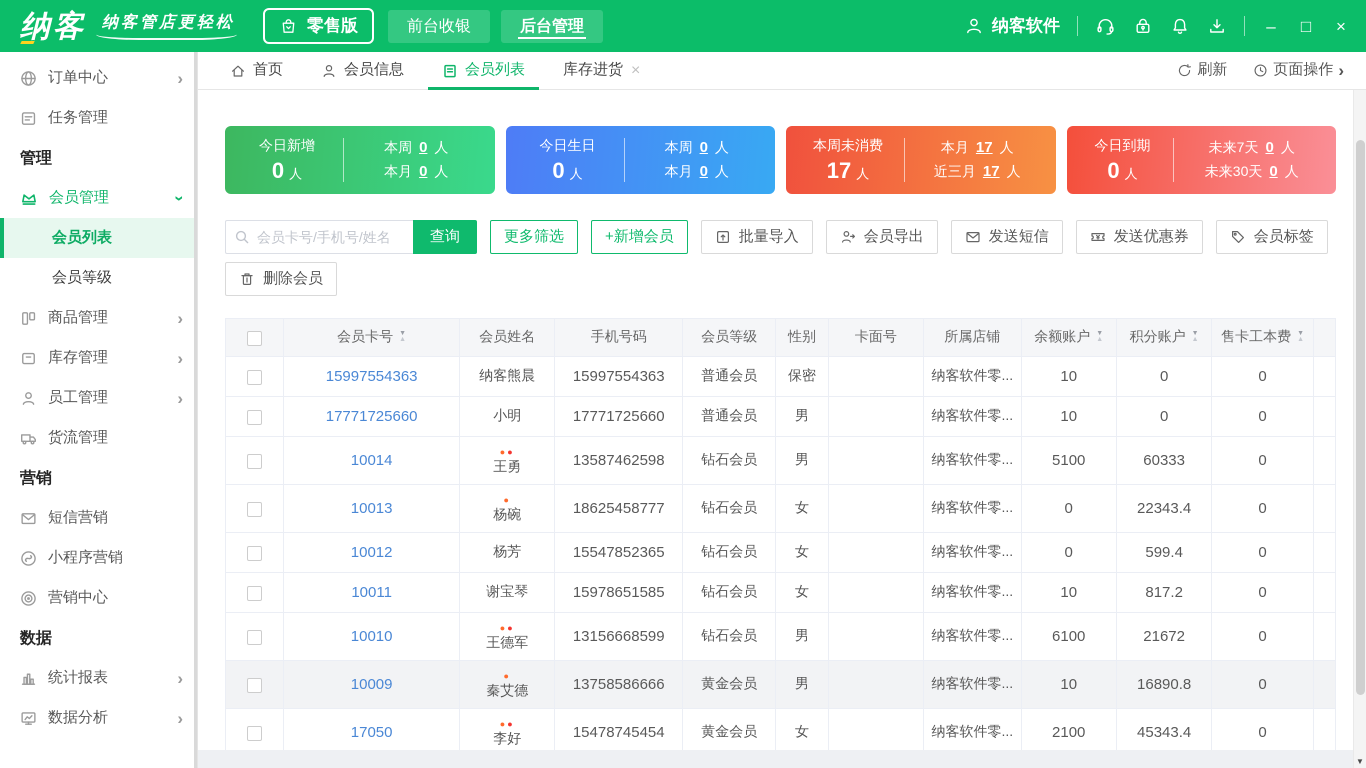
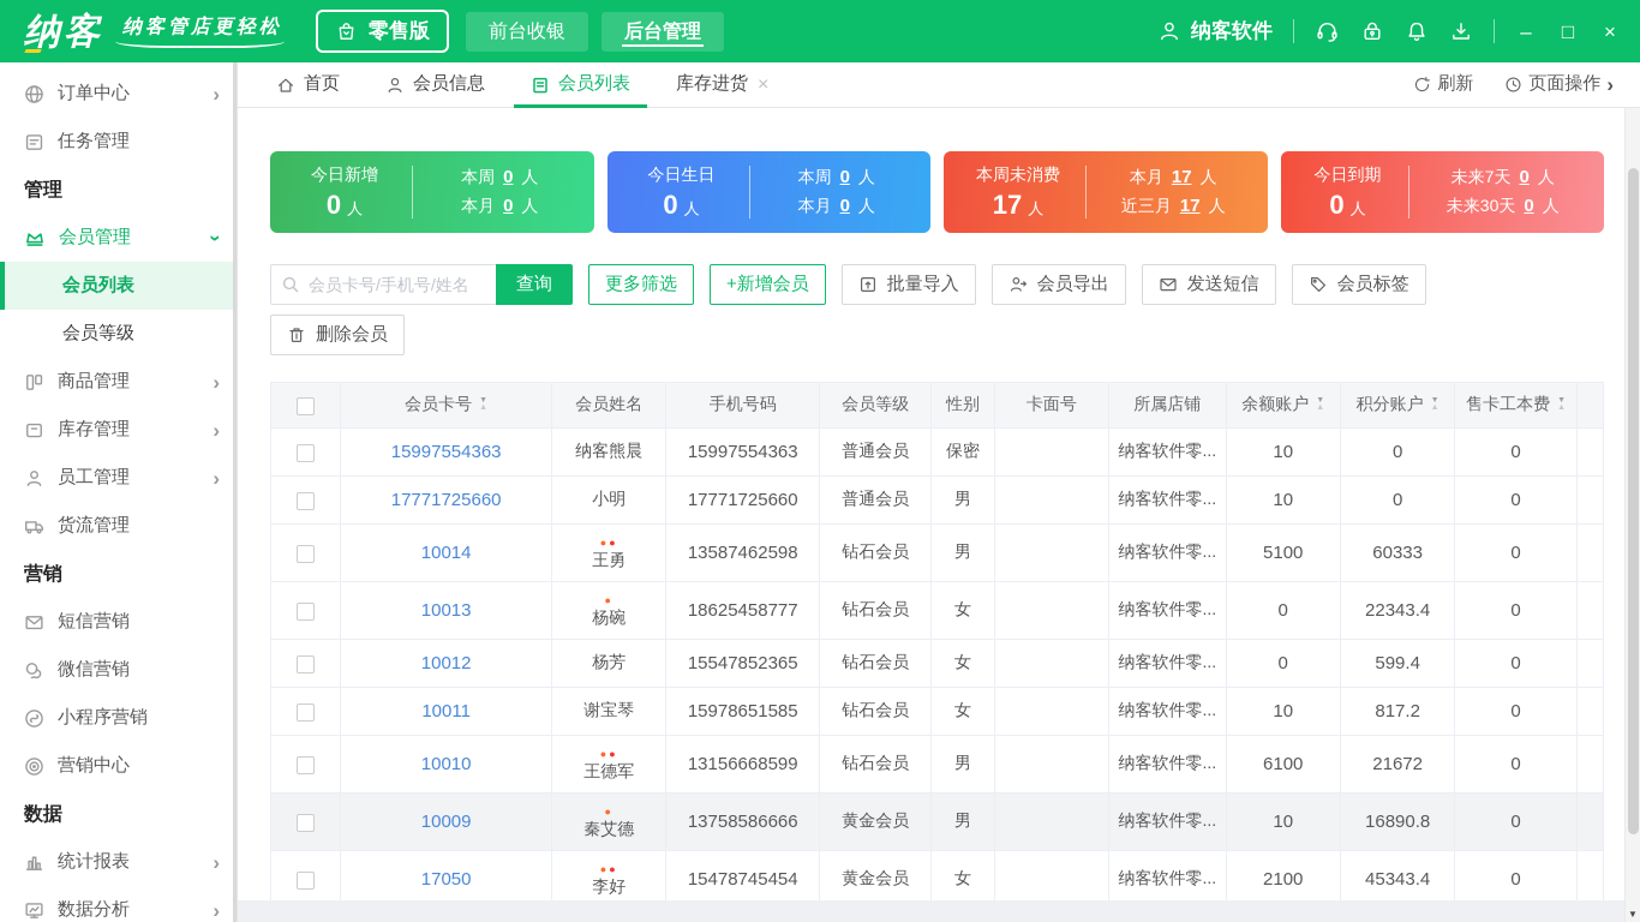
  纳客
  纳客管店更轻松
  零售版
  前台收银
  后台管理
  纳客软件
  –
  □
  ×
  订单中心
  ›
  任务管理
  管理
  会员管理
  会员列表
  会员等级
  商品管理
  ›
  库存管理
  ›
  员工管理
  ›
  货流管理
  营销
  短信营销
+ 微信营销
  小程序营销
  营销中心
  数据
  统计报表
  ›
  数据分析
  ›
  首页
  会员信息
  会员列表
  库存进货
  ×
  刷新
  页面操作
  ›
  今日新增
  0 人
  本周
  0
  人
  本月
  0
  人
  今日生日
  0 人
  本周
  0
  人
  本月
  0
  人
  本周未消费
  17 人
  本月
  17
  人
  近三月
  17
  人
  今日到期
  0 人
  未来7天
  0
  人
  未来30天
  0
  人
  会员卡号/手机号/姓名
  查询
  更多筛选
  +新增会员
  批量导入
  会员导出
  发送短信
- 发送优惠券
  会员标签
  删除会员
  	会员卡号	会员姓名	手机号码	会员等级	性别	卡面号	所属店铺	余额账户	积分账户	售卡工本费
  	15997554363	纳客熊晨	15997554363	普通会员	保密		纳客软件零...	10	0	0
  	17771725660	小明	17771725660	普通会员	男		纳客软件零...	10	0	0
  	10014	●●王勇	13587462598	钻石会员	男		纳客软件零...	5100	60333	0
  	10013	●杨碗	18625458777	钻石会员	女		纳客软件零...	0	22343.4	0
  	10012	杨芳	15547852365	钻石会员	女		纳客软件零...	0	599.4	0
  	10011	谢宝琴	15978651585	钻石会员	女		纳客软件零...	10	817.2	0
  	10010	●●王德军	13156668599	钻石会员	男		纳客软件零...	6100	21672	0
  	10009	●秦艾德	13758586666	黄金会员	男		纳客软件零...	10	16890.8	0
  	17050	●●李好	15478745454	黄金会员	女		纳客软件零...	2100	45343.4	0
  ▼
